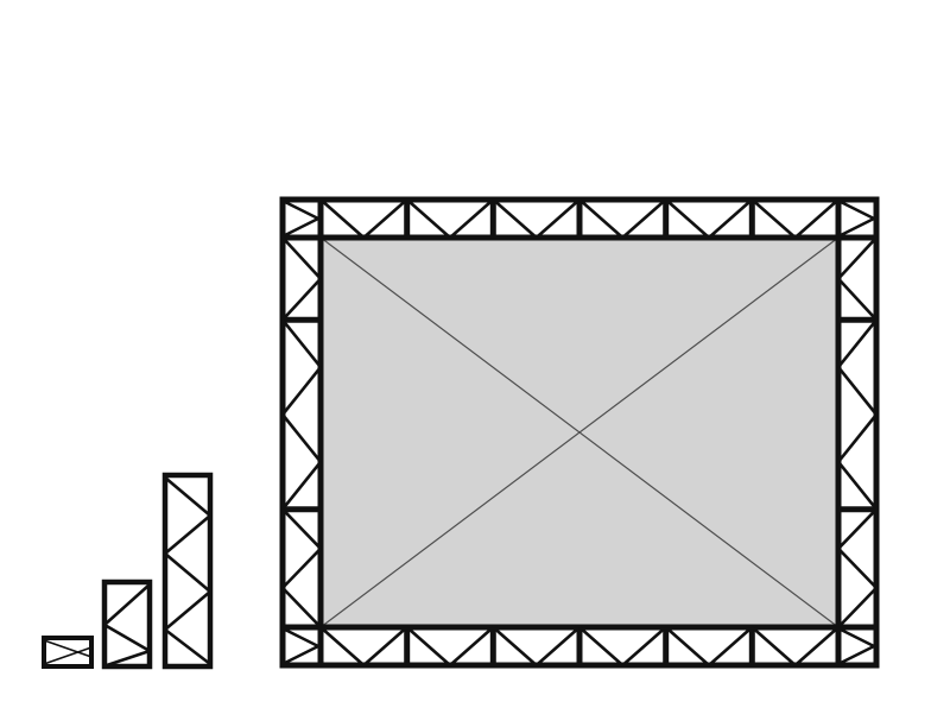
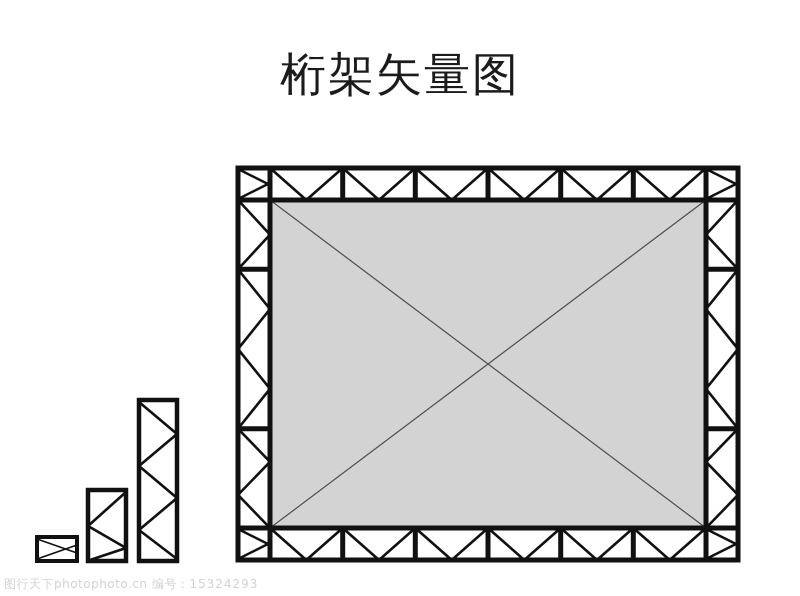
+ 桁架矢量图
+ 图行天下photophoto.cn 编号：15324293
